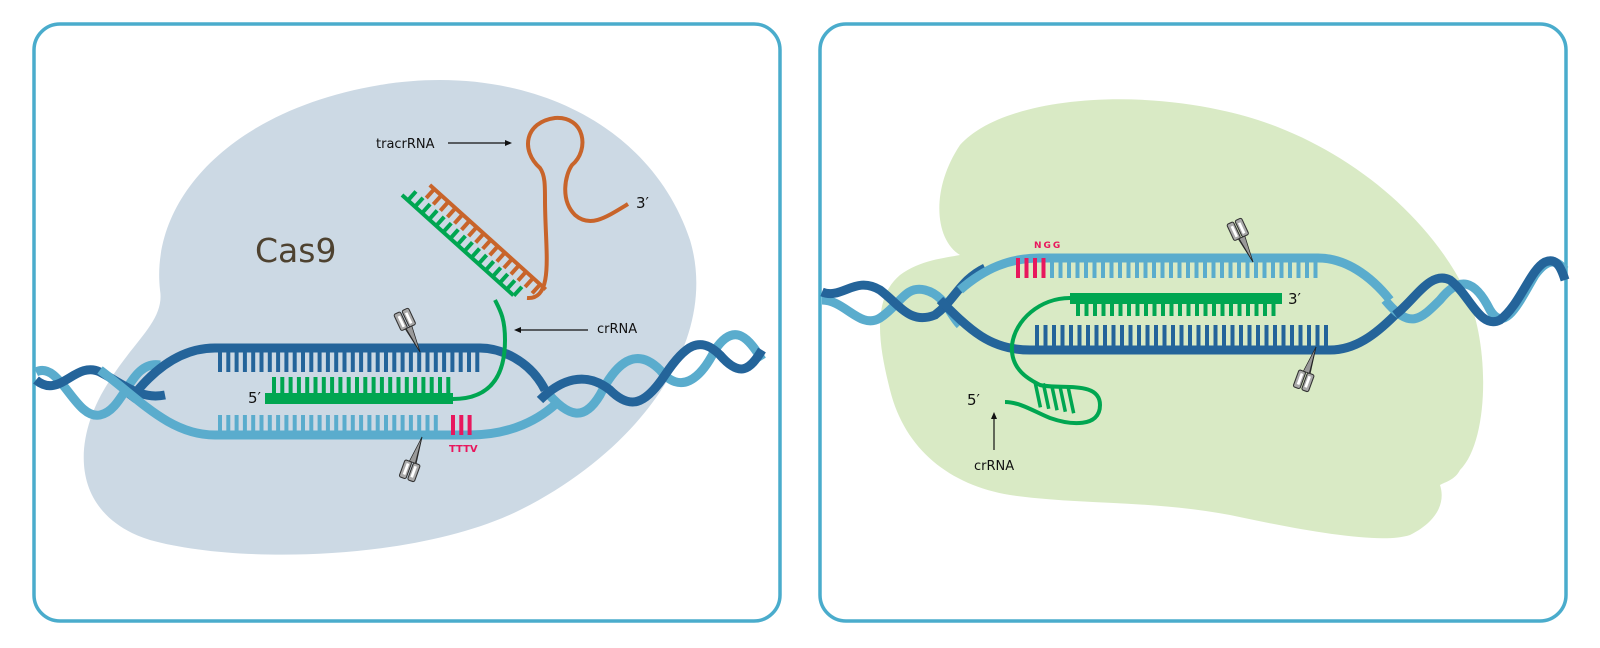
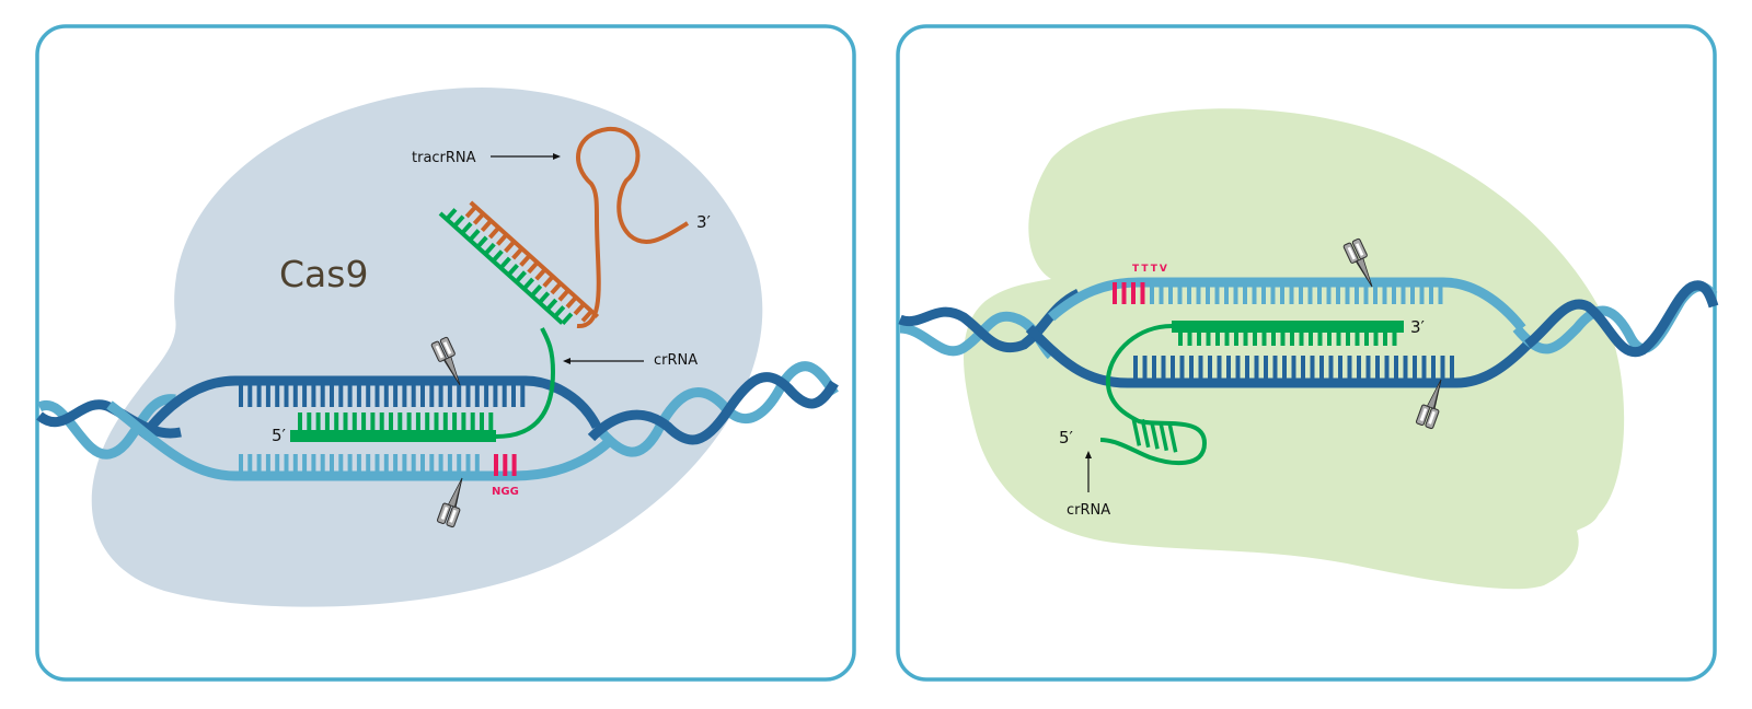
  Cas9
- TTTV
+ NGG
  tracrRNA
  3′
  crRNA
  5′
- NGG
+ TTTV
  3′
  5′
  crRNA
